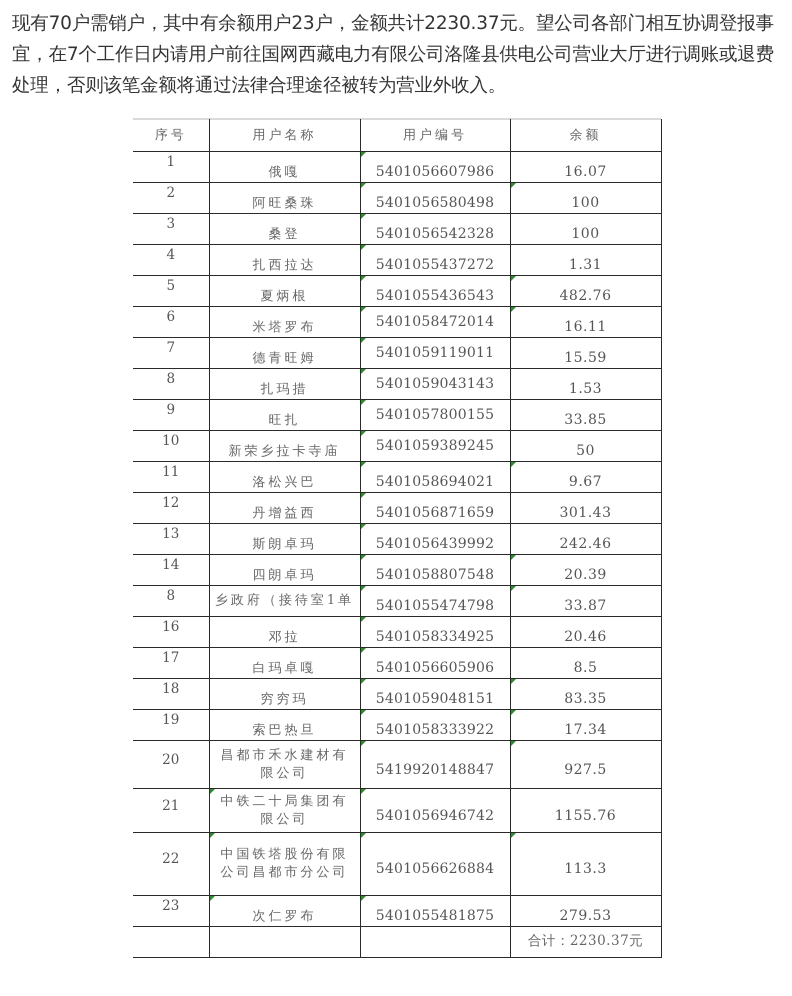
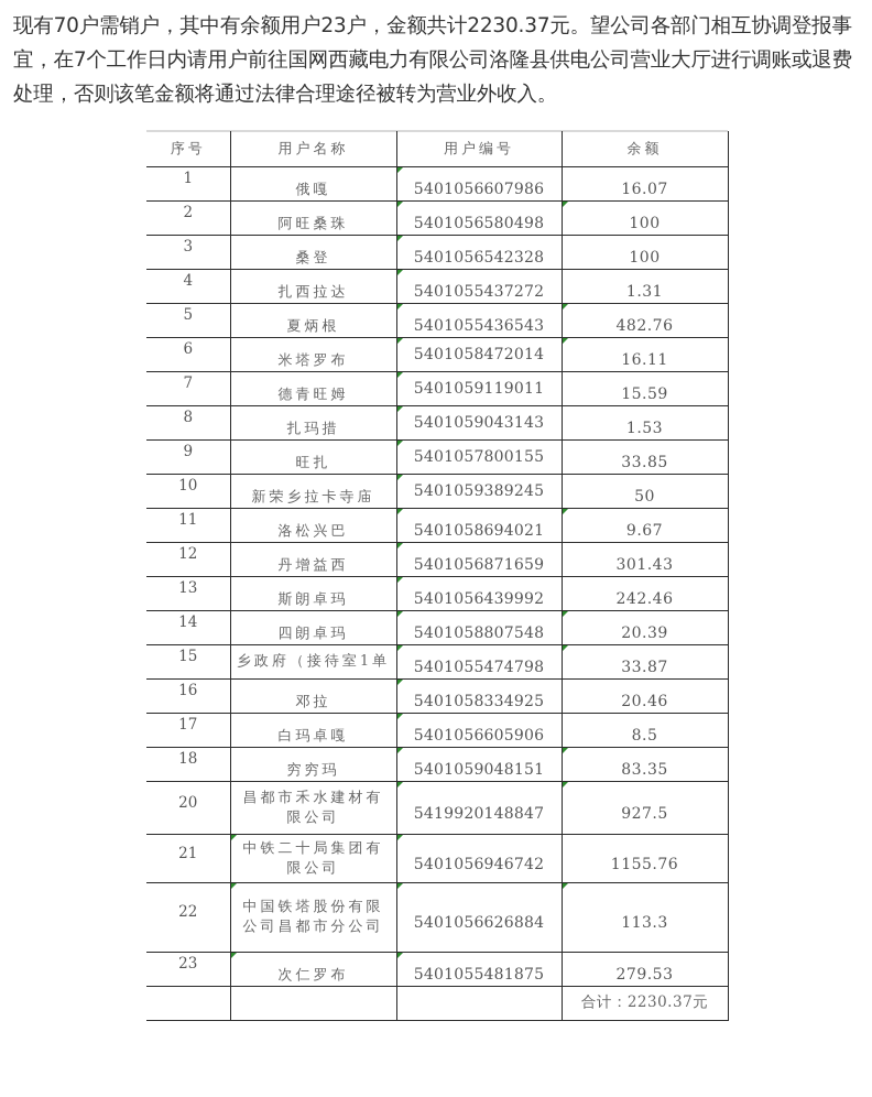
  现有70户需销户，其中有余额用户23户，金额共计2230.37元。望公司各部门相互协调登报事宜，在7个工作日内请用户前往国网西藏电力有限公司洛隆县供电公司营业大厅进行调账或退费处理，否则该笔金额将通过法律合理途径被转为营业外收入。
  序号	用户名称	用户编号	余额
  1	俄嘎	5401056607986	16.07
  2	阿旺桑珠	5401056580498	100
  3	桑登	5401056542328	100
  4	扎西拉达	5401055437272	1.31
  5	夏炳根	5401055436543	482.76
  6	米塔罗布	5401058472014	16.11
  7	德青旺姆	5401059119011	15.59
  8	扎玛措	5401059043143	1.53
  9	旺扎	5401057800155	33.85
  10	新荣乡拉卡寺庙	5401059389245	50
  11	洛松兴巴	5401058694021	9.67
  12	丹增益西	5401056871659	301.43
  13	斯朗卓玛	5401056439992	242.46
  14	四朗卓玛	5401058807548	20.39
- 8	乡政府（接待室1单	5401055474798	33.87
+ 15	乡政府（接待室1单	5401055474798	33.87
  16	邓拉	5401058334925	20.46
  17	白玛卓嘎	5401056605906	8.5
  18	穷穷玛	5401059048151	83.35
- 19	索巴热旦	5401058333922	17.34
  20	昌都市禾水建材有限公司	5419920148847	927.5
  21	中铁二十局集团有限公司	5401056946742	1155.76
  22	中国铁塔股份有限公司昌都市分公司	5401056626884	113.3
  23	次仁罗布	5401055481875	279.53
  			合计：2230.37元
